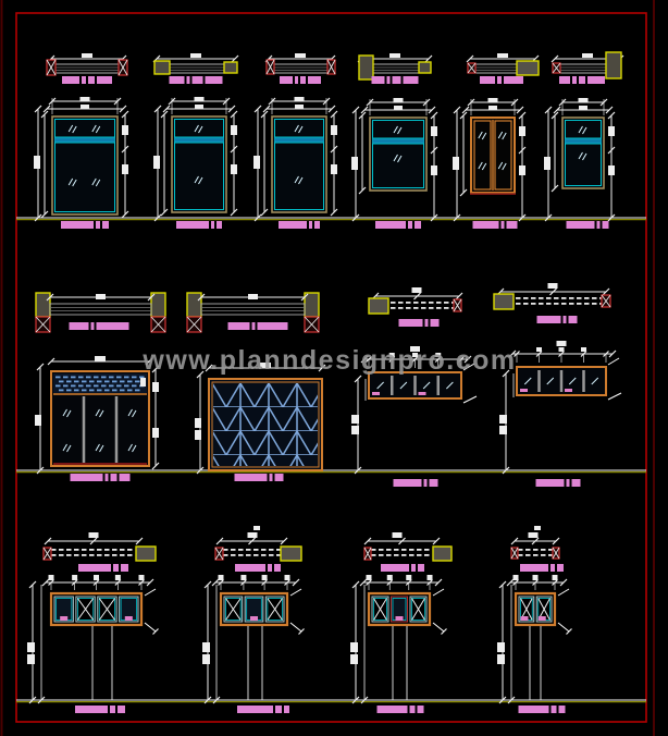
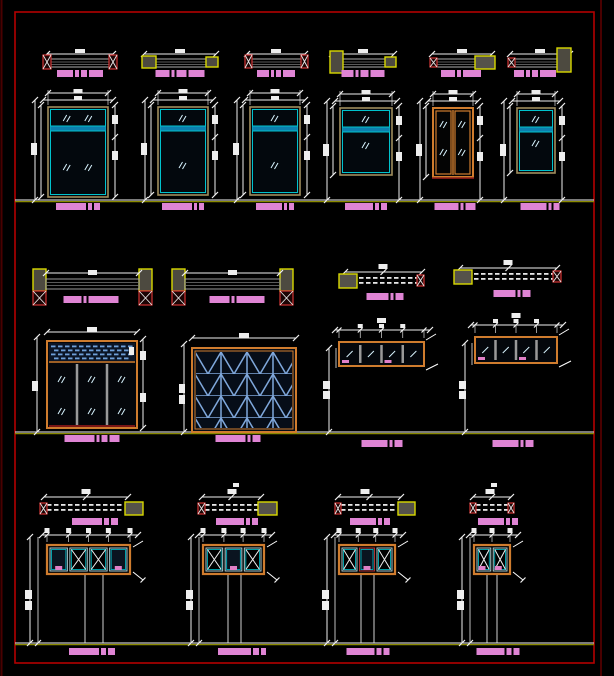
- www.planndesignpro.com
